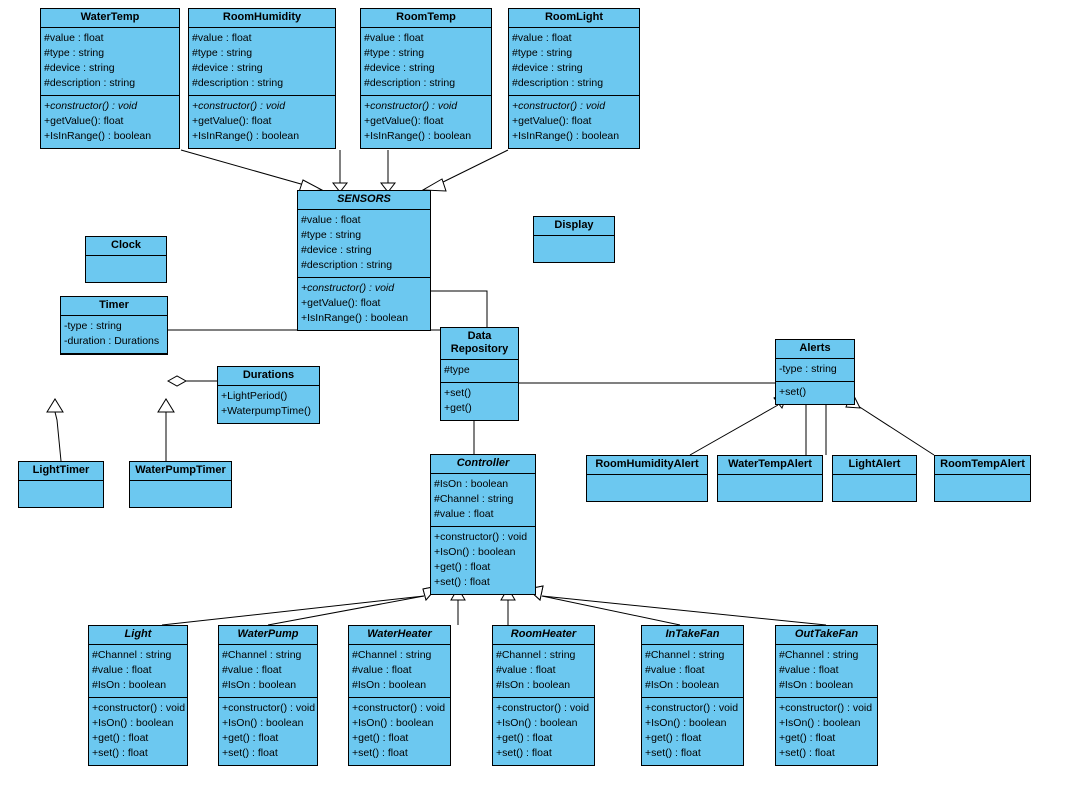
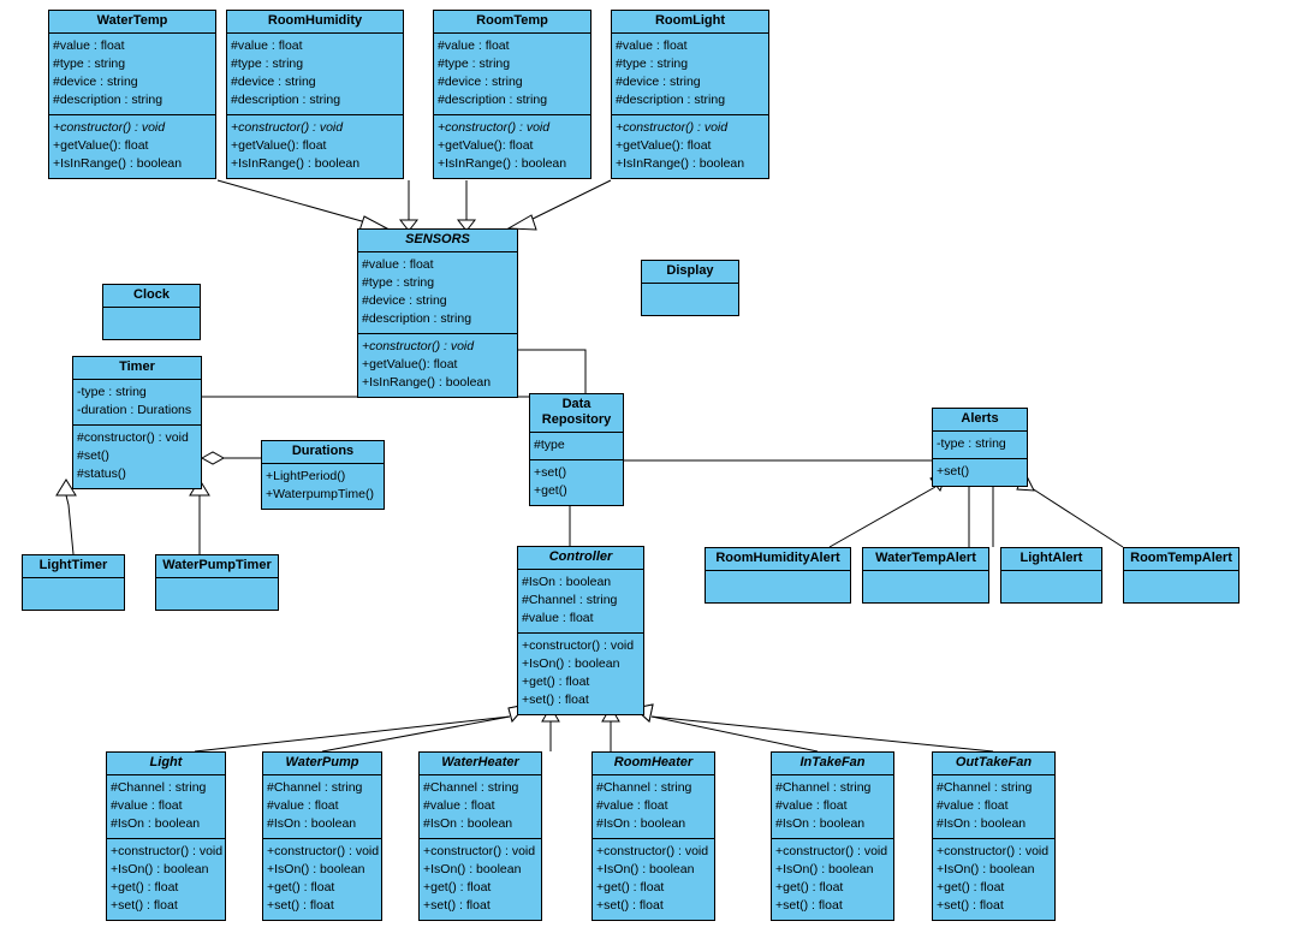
  WaterTemp
  #value : float
  #type : string
  #device : string
  #description : string
  +constructor() : void
  +getValue(): float
  +IsInRange() : boolean
  RoomHumidity
  #value : float
  #type : string
  #device : string
  #description : string
  +constructor() : void
  +getValue(): float
  +IsInRange() : boolean
  RoomTemp
  #value : float
  #type : string
  #device : string
  #description : string
  +constructor() : void
  +getValue(): float
  +IsInRange() : boolean
  RoomLight
  #value : float
  #type : string
  #device : string
  #description : string
  +constructor() : void
  +getValue(): float
  +IsInRange() : boolean
  SENSORS
  #value : float
  #type : string
  #device : string
  #description : string
  +constructor() : void
  +getValue(): float
  +IsInRange() : boolean
  Display
  Clock
  Timer
  -type : string
  -duration : Durations
+ #constructor() : void
+ #set()
+ #status()
  Durations
  +LightPeriod()
  +WaterpumpTime()
  LightTimer
  WaterPumpTimer
  Data
  Repository
  #type
  +set()
  +get()
  Alerts
  -type : string
  +set()
  RoomHumidityAlert
  WaterTempAlert
  LightAlert
  RoomTempAlert
  Controller
  #IsOn : boolean
  #Channel : string
  #value : float
  +constructor() : void
  +IsOn() : boolean
  +get() : float
  +set() : float
  Light
  #Channel : string
  #value : float
  #IsOn : boolean
  +constructor() : void
  +IsOn() : boolean
  +get() : float
  +set() : float
  WaterPump
  #Channel : string
  #value : float
  #IsOn : boolean
  +constructor() : void
  +IsOn() : boolean
  +get() : float
  +set() : float
  WaterHeater
  #Channel : string
  #value : float
  #IsOn : boolean
  +constructor() : void
  +IsOn() : boolean
  +get() : float
  +set() : float
  RoomHeater
  #Channel : string
  #value : float
  #IsOn : boolean
  +constructor() : void
  +IsOn() : boolean
  +get() : float
  +set() : float
  InTakeFan
  #Channel : string
  #value : float
  #IsOn : boolean
  +constructor() : void
  +IsOn() : boolean
  +get() : float
  +set() : float
  OutTakeFan
  #Channel : string
  #value : float
  #IsOn : boolean
  +constructor() : void
  +IsOn() : boolean
  +get() : float
  +set() : float
